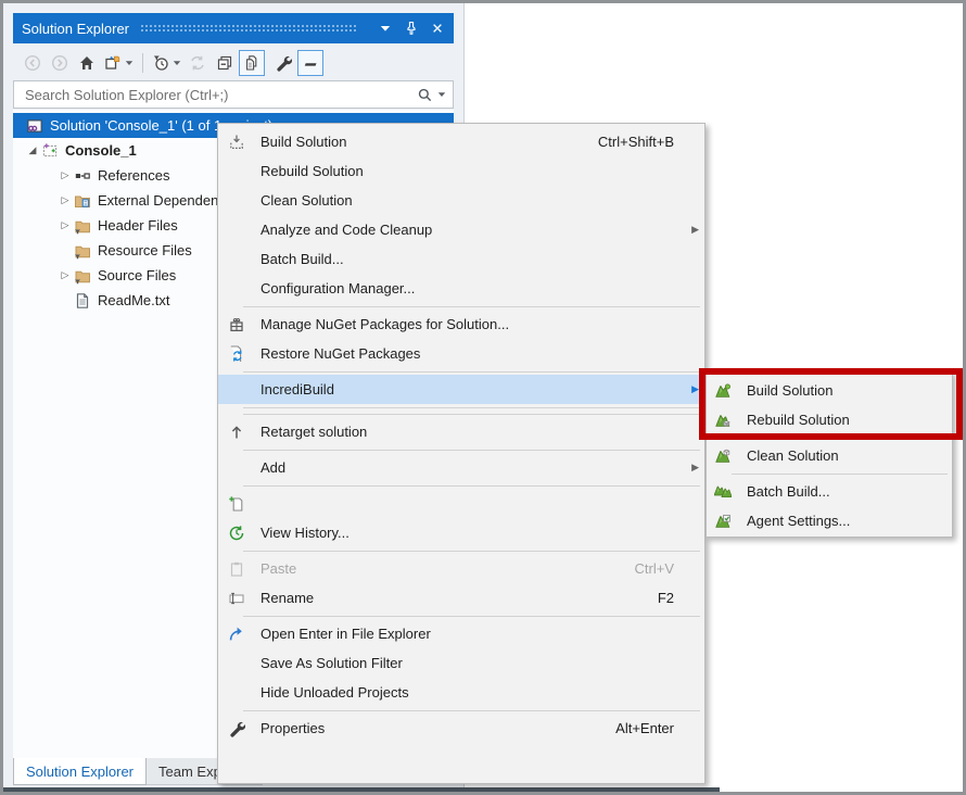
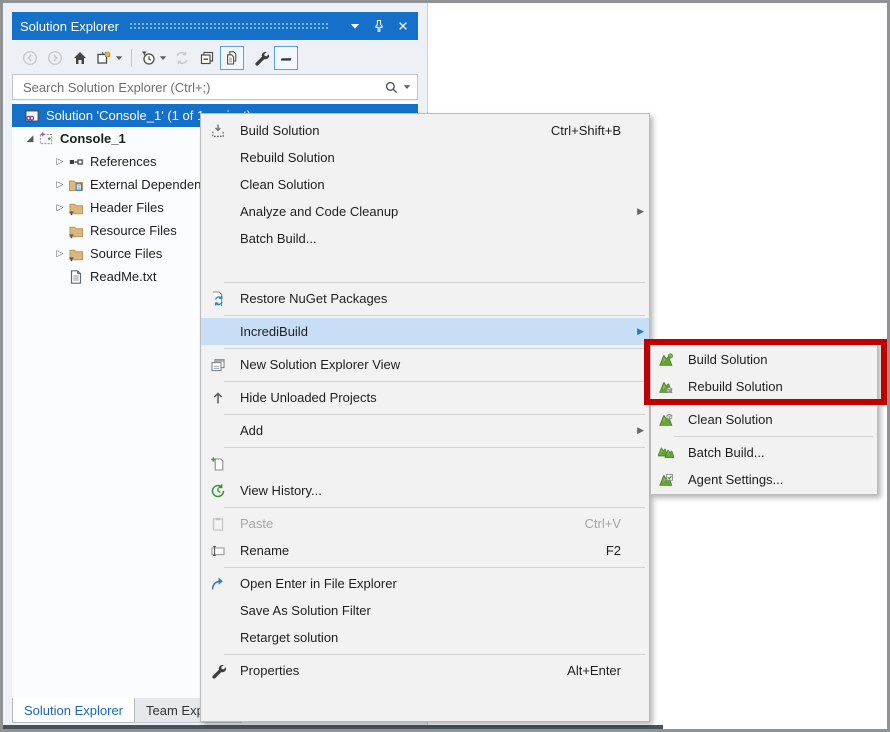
  Solution Explorer
  Search Solution Explorer (Ctrl+;)
  Solution 'Console_1' (1 of
  ◢
  Console_1
  ▷
  References
  ▷
  External Dependen
  ▷
  Header Files
  Resource Files
  ▷
  Source Files
  ReadMe.txt
  Solution Explorer
  Build Solution
  Ctrl+Shift+B
  Rebuild Solution
  Clean Solution
  Analyze and Code Cleanup
  ▶
  Batch Build...
- Configuration Manager...
- Manage NuGet Packages for Solution...
  Restore NuGet Packages
  IncrediBuild
  ▶
+ New Solution Explorer View
- Retarget solution
+ Hide Unloaded Projects
  Add
  ▶
  View History...
  Paste
  Ctrl+V
  Rename
  F2
  Open Enter in File Explorer
  Save As Solution Filter
- Hide Unloaded Projects
+ Retarget solution
  Properties
  Alt+Enter
  Build Solution
  Rebuild Solution
  Clean Solution
  Batch Build...
  Agent Settings...
